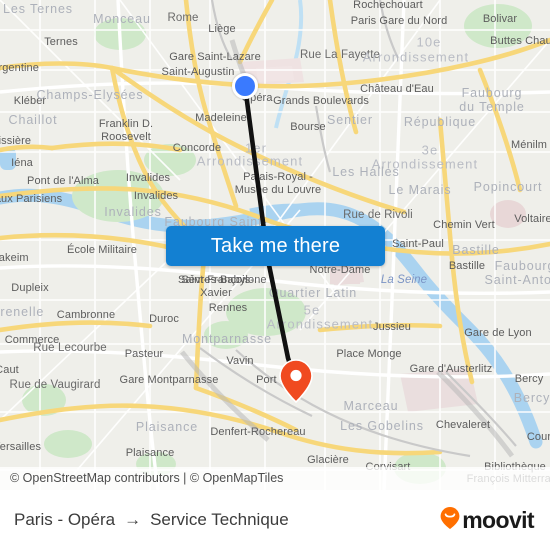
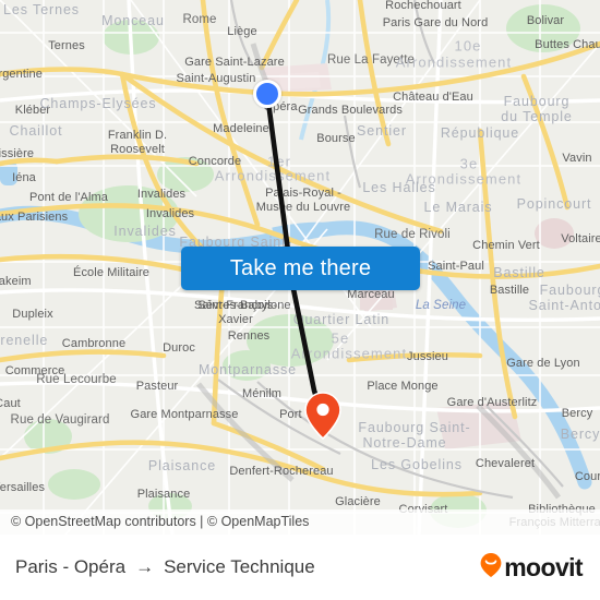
  Les Ternes
  Monceau
  Rome
  Liège
  Rochechouart
  Paris Gare du Nord
  Bolivar
  Ternes
  Gare Saint-Lazare
  Rue La Fayette
  10e
  Arrondissement
  Buttes Chau
  rgentine
  Saint-Augustin
  Château d'Eau
  Faubourg
  du Temple
  Kléber
  Champs-Elysées
  péra
  Grands Boulevards
  Madeleine
  Sentier
  République
  Chaillot
  Franklin D.
  Roosevelt
  Bourse
- Ménilm
+ Vavin
  Concorde
  3e
  Arrondissement
  Iéna
  1er
  Arrondissement
  Invalides
  Les Halles
  Le Marais
  Popincourt
  Pont de l'Alma
  Paais-Royal -
  Muse du Louvre
  Invalides
  Invalides
  Faubourg Saint
  Rue de Rivoli
  Chemin Vert
  Voltaire
  Saint-Paul
  Bastille
  École Militaire
  akeim
- Notre-Dame
+ Marceau
  Bastille
  Faubour
  Saint-Anto
  La Seine
  Saint-François-
  Xavier
  Sèvres-Babylone
  uartier Latin
  Dupleix
  renelle
  Rennes
  Duroc
  5e
  Arondissement
  Jussieu
  Gare de Lyon
  Cambronne
  Commerce
  Montparnasse
  Rue Lecourbe
  Pasteur
  Place Monge
- Vavin
+ Ménilm
  Gare d'Austerlitz
  Bercy
  Gare Montparnasse
  Port
  Rue de Vaugirard
+ Faubourg Saint-
- Marceau
+ Notre-Dame
  Bercy
  aut
  Plaisance
  Denfert-Rochereau
  Les Gobelins
  Chevaleret
  Cour
  ersailles
  Plaisance
  Glacière
  Corvisart
  Bibliothèque
  François Mitterra
  Take me there
  © OpenStreetMap contributors | © OpenMapTiles
  Paris - Opéra
  →
  Service Technique
  moovit
